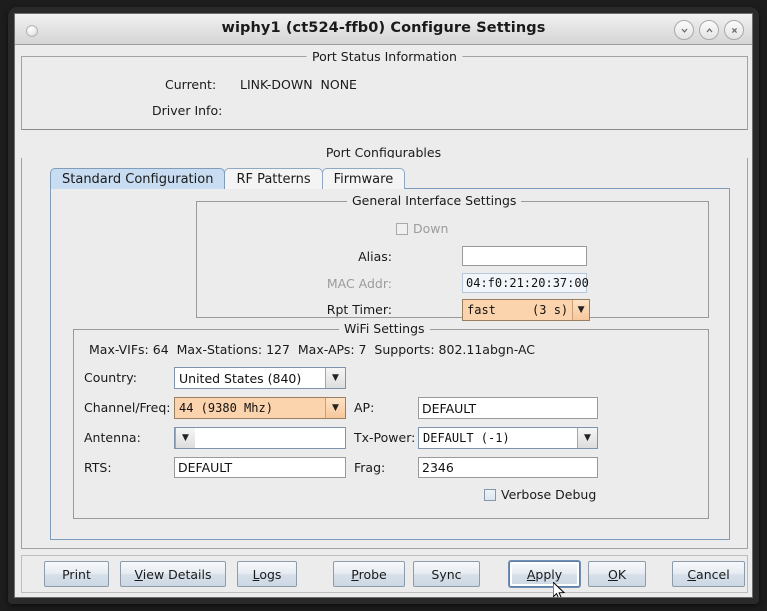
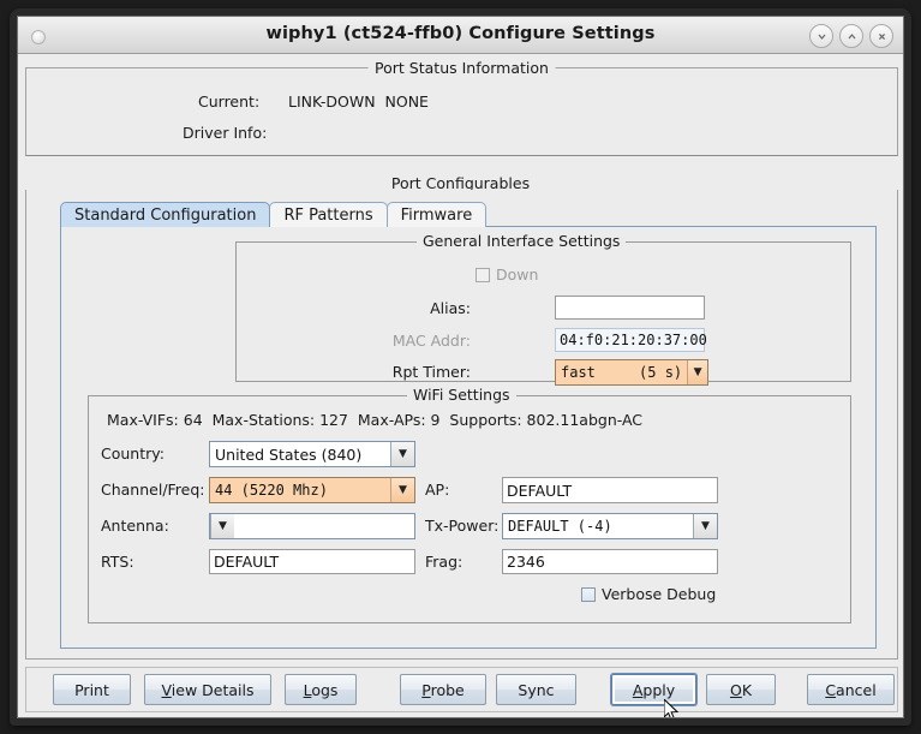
  wiphy1 (ct524-ffb0) Configure Settings
  Port Status Information
  Current:
  LINK-DOWN NONE
  Driver Info:
  Port Configurables
  Standard Configuration
  RF Patterns
  Firmware
  General Interface Settings
  Down
  Alias:
  MAC Addr:
  04:f0:21:20:37:00
  Rpt Timer:
- fast (3 s)
+ fast (5 s)
  ▼
  WiFi Settings
- Max-VIFs: 64 Max-Stations: 127 Max-APs: 7 Supports: 802.11abgn-AC
+ Max-VIFs: 64 Max-Stations: 127 Max-APs: 9 Supports: 802.11abgn-AC
  Country:
  United States (840)
  ▼
  Channel/Freq:
- 44 (9380 Mhz)
+ 44 (5220 Mhz)
  ▼
  AP:
  DEFAULT
  Antenna:
  ▼
  Tx-Power:
- DEFAULT (-1)
+ DEFAULT (-4)
  ▼
  RTS:
  DEFAULT
  Frag:
  2346
  Verbose Debug
  Print
  View Details
  Logs
  Probe
  Sync
  Apply
  OK
  Cancel
